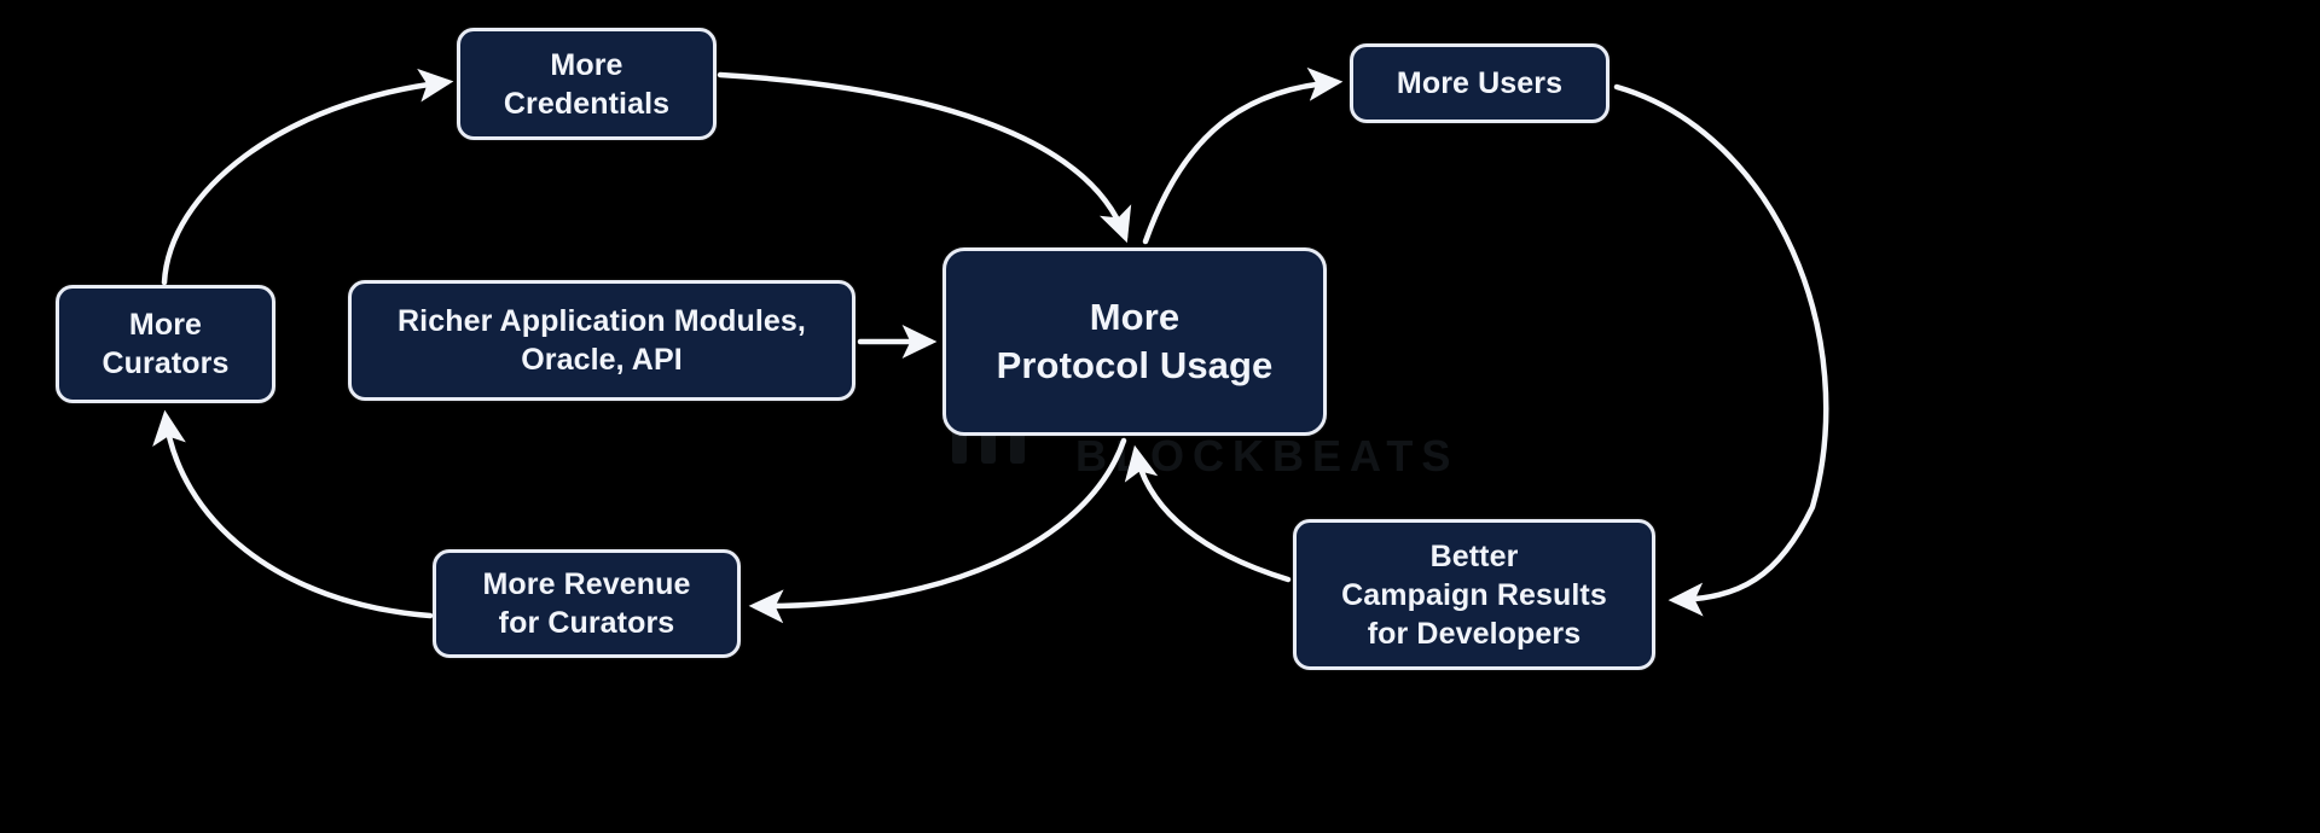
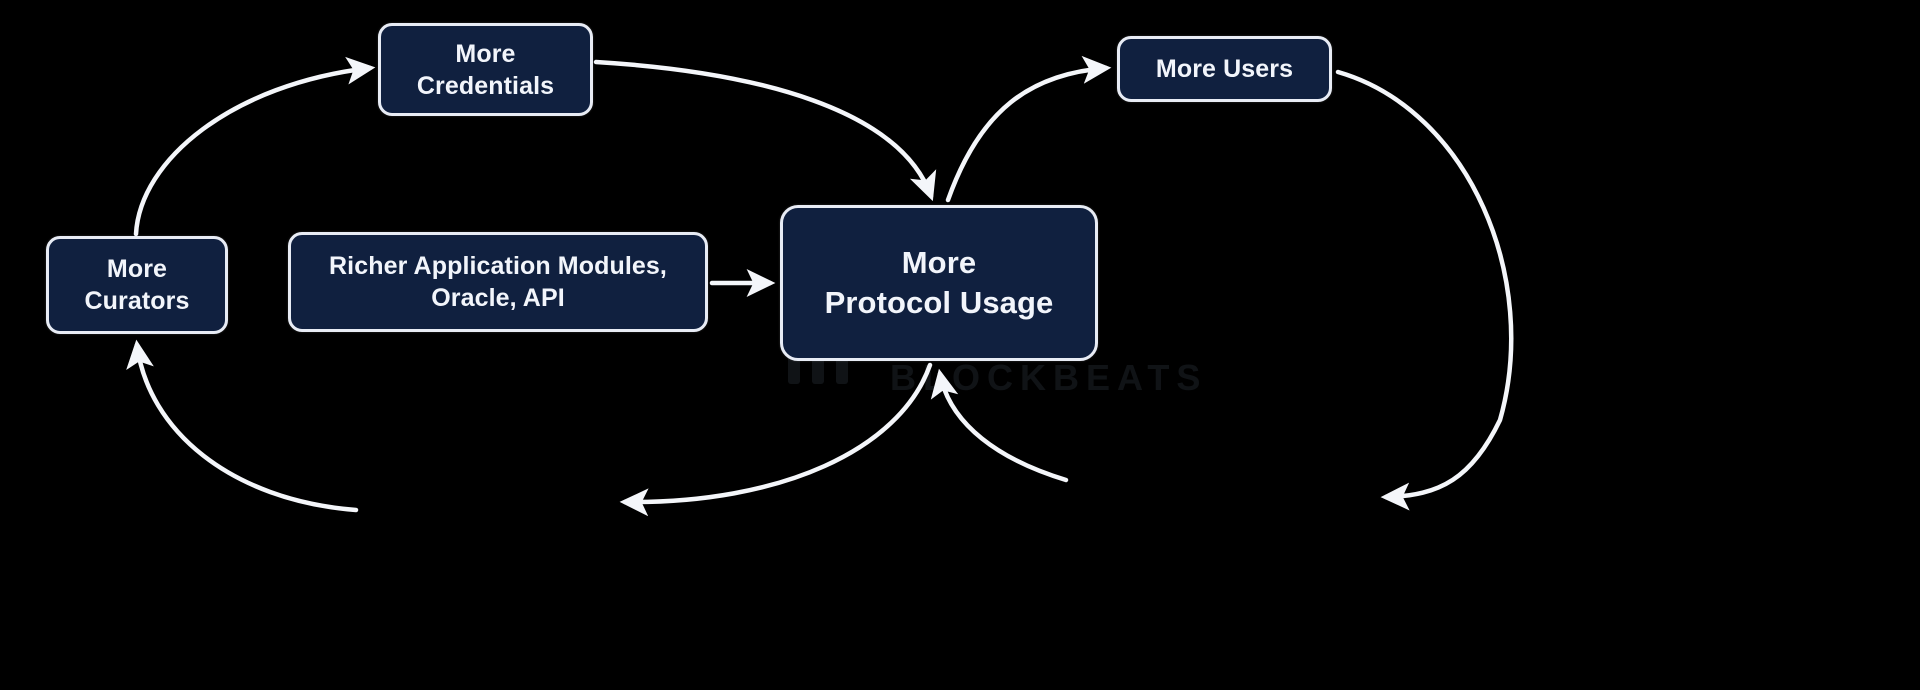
  BLOCKBEATS
  More
  Curators
  More
  Credentials
  Richer Application Modules,
  Oracle, API
  More
  Protocol Usage
  More Users
- Better
- Campaign Results
- for Developers
- More Revenue
- for Curators
